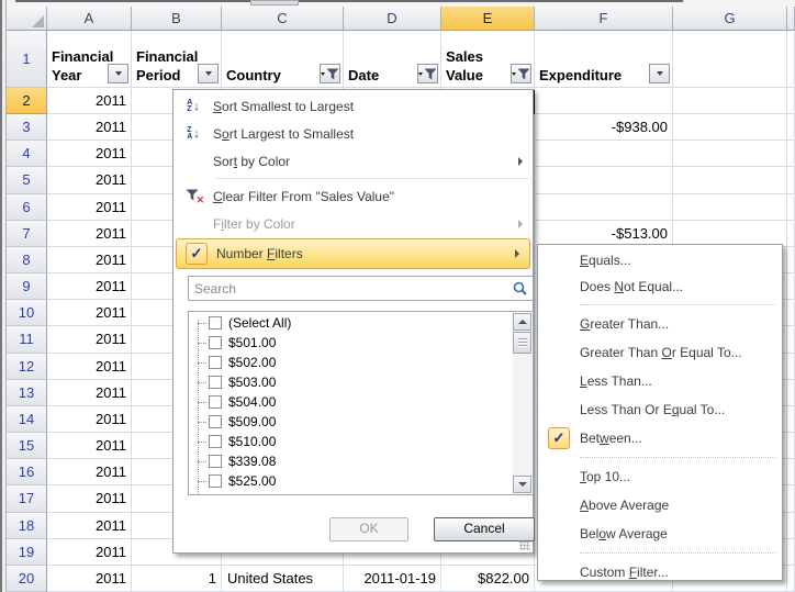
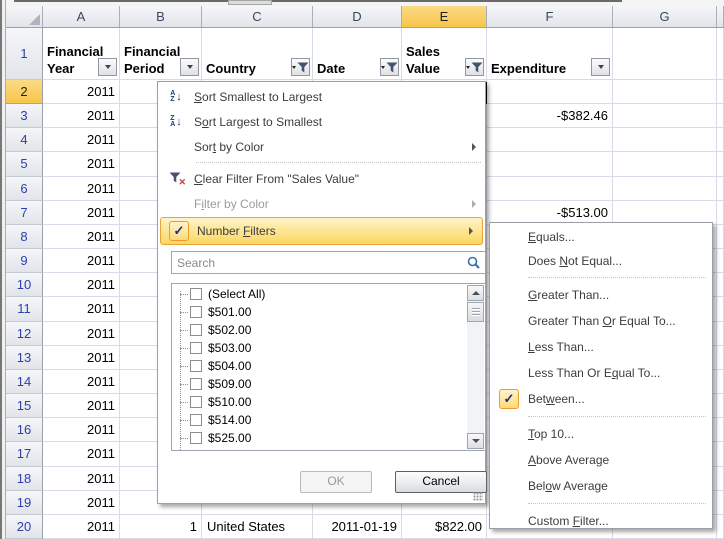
  A
  B
  C
  D
  E
  F
  G
  1
  Financial
  Year
  Financial
  Period
  Country
  Date
  Sales
  Value
  Expenditure
  2
  2011
  3
  2011
- -$938.00
+ -$382.46
  4
  2011
  5
  2011
  6
  2011
  7
  2011
  -$513.00
  8
  2011
  9
  2011
  10
  2011
  11
  2011
  12
  2011
  13
  2011
  14
  2011
  15
  2011
  16
  2011
  17
  2011
  18
  2011
  19
  2011
  20
  2011
  1
  United States
  2011-01-19
  $822.00
  ↓
  Sort Smallest to Largest
  ↓
  Sort Largest to Smallest
  Sort by Color
  ✕
  Clear Filter From "Sales Value"
  Filter by Color
  ✓
  Number Filters
  Search
  (Select All)
  $501.00
  $502.00
  $503.00
  $504.00
  $509.00
  $510.00
- $339.08
+ $514.00
  $525.00
  OK
  Cancel
  Equals...
  Does Not Equal...
  Greater Than...
  Greater Than Or Equal To...
  Less Than...
  Less Than Or Equal To...
  ✓
  Between...
  Top 10...
  Above Average
  Below Average
  Custom Filter...
